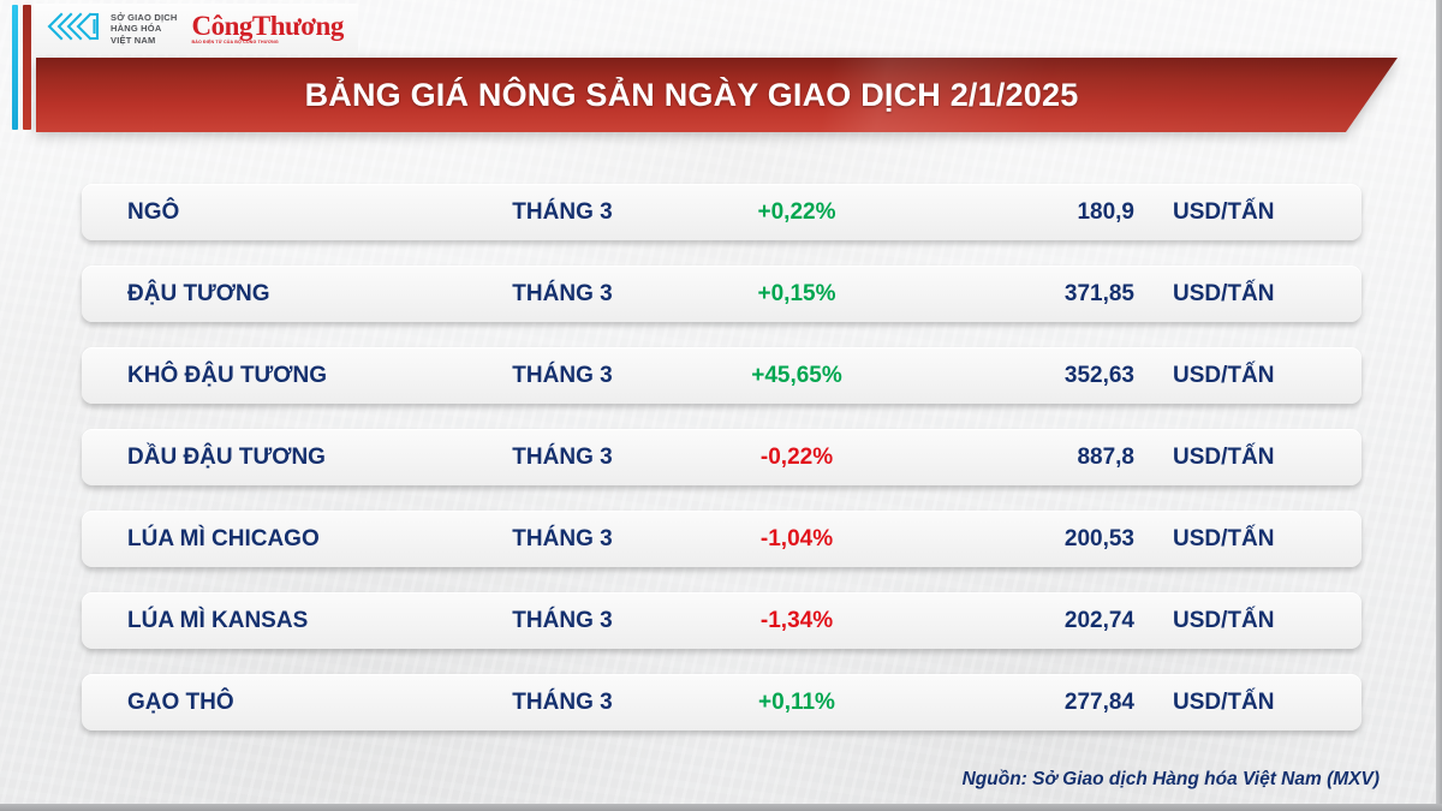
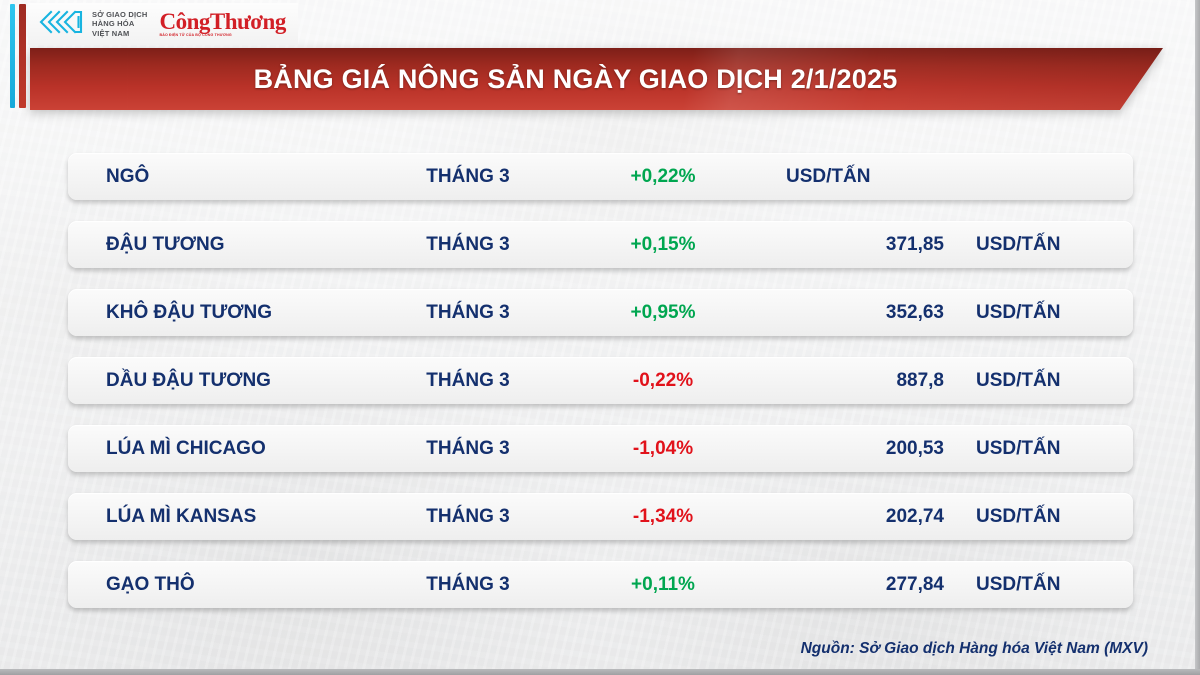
  SỞ GIAO DỊCH
  HÀNG HÓA
  VIỆT NAM
  CôngThương
  BẢNG GIÁ NÔNG SẢN NGÀY GIAO DỊCH 2/1/2025
  NGÔ
  THÁNG 3
  +0,22%
- 180,9
  USD/TẤN
  ĐẬU TƯƠNG
  THÁNG 3
  +0,15%
  371,85
  USD/TẤN
  KHÔ ĐẬU TƯƠNG
  THÁNG 3
- +45,65%
+ +0,95%
  352,63
  USD/TẤN
  DẦU ĐẬU TƯƠNG
  THÁNG 3
  -0,22%
  887,8
  USD/TẤN
  LÚA MÌ CHICAGO
  THÁNG 3
  -1,04%
  200,53
  USD/TẤN
  LÚA MÌ KANSAS
  THÁNG 3
  -1,34%
  202,74
  USD/TẤN
  GẠO THÔ
  THÁNG 3
  +0,11%
  277,84
  USD/TẤN
  Nguồn: Sở Giao dịch Hàng hóa Việt Nam (MXV)
